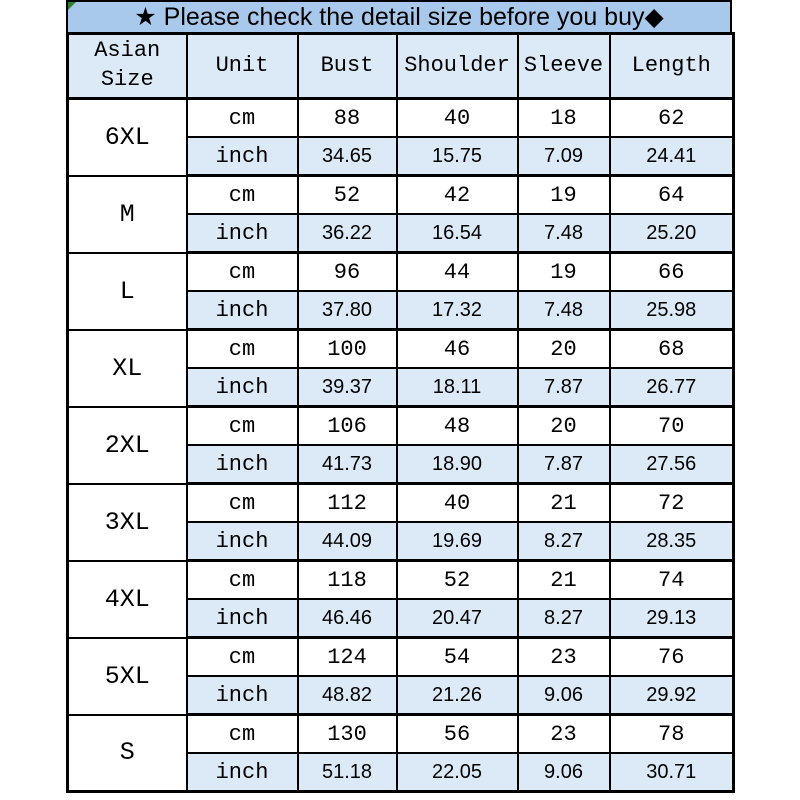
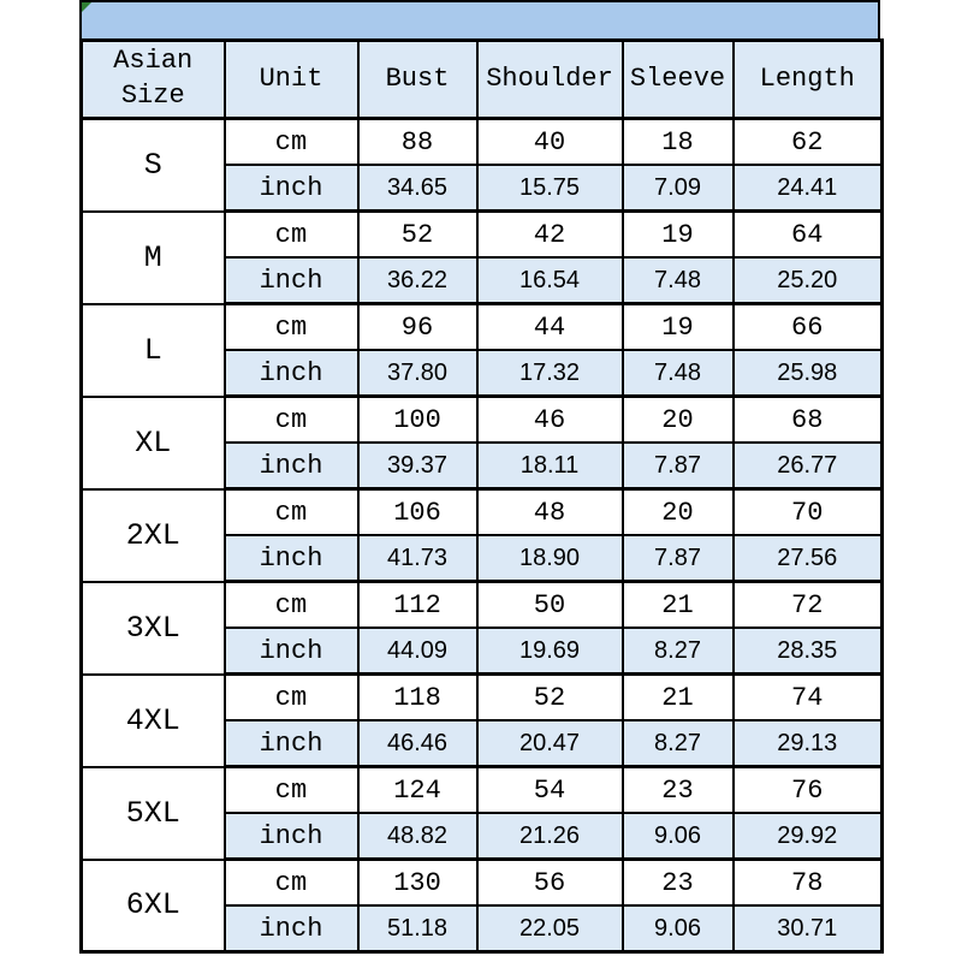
- ★ Please check the detail size before you buy◆
  Asian Size	Unit	Bust	Shoulder	Sleeve	Length
- 6XL	cm	88	40	18	62
+ S	cm	88	40	18	62
  inch	34.65	15.75	7.09	24.41
  M	cm	52	42	19	64
  inch	36.22	16.54	7.48	25.20
  L	cm	96	44	19	66
  inch	37.80	17.32	7.48	25.98
  XL	cm	100	46	20	68
  inch	39.37	18.11	7.87	26.77
  2XL	cm	106	48	20	70
  inch	41.73	18.90	7.87	27.56
- 3XL	cm	112	40	21	72
+ 3XL	cm	112	50	21	72
  inch	44.09	19.69	8.27	28.35
  4XL	cm	118	52	21	74
  inch	46.46	20.47	8.27	29.13
  5XL	cm	124	54	23	76
  inch	48.82	21.26	9.06	29.92
- S	cm	130	56	23	78
+ 6XL	cm	130	56	23	78
  inch	51.18	22.05	9.06	30.71
